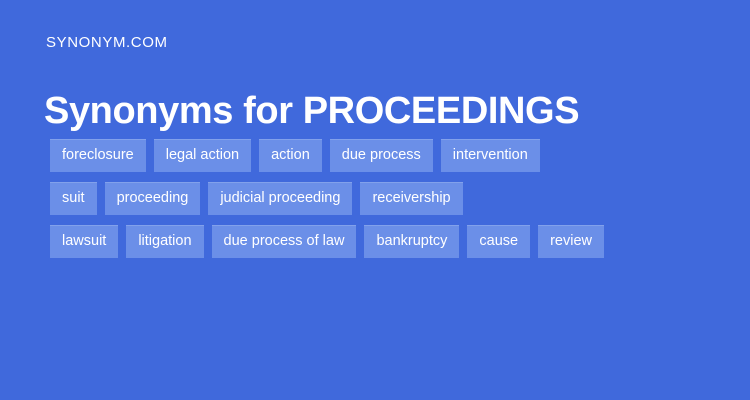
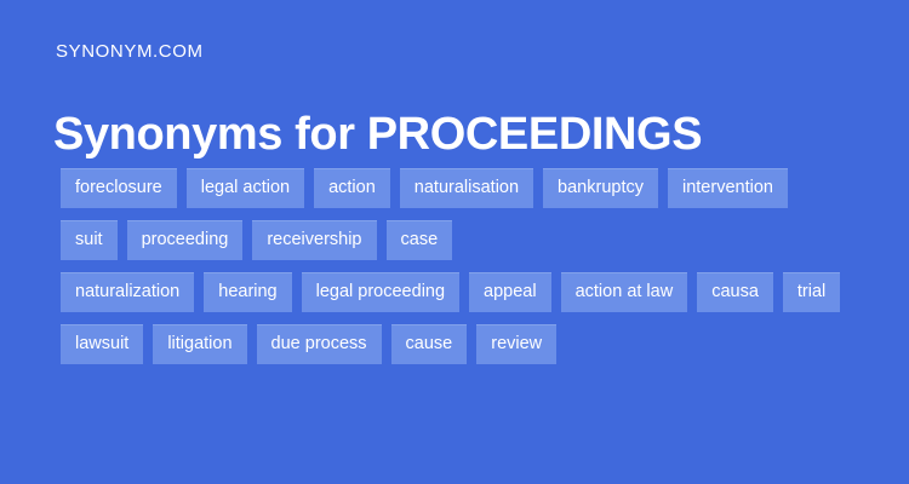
  SYNONYM.COM
  Synonyms for PROCEEDINGS
  foreclosure
  legal action
  action
+ naturalisation
- due process
+ bankruptcy
  intervention
  suit
  proceeding
- judicial proceeding
  receivership
+ case
+ naturalization
+ hearing
+ legal proceeding
+ appeal
+ action at law
+ causa
+ trial
  lawsuit
  litigation
- due process of law
- bankruptcy
+ due process
  cause
  review
